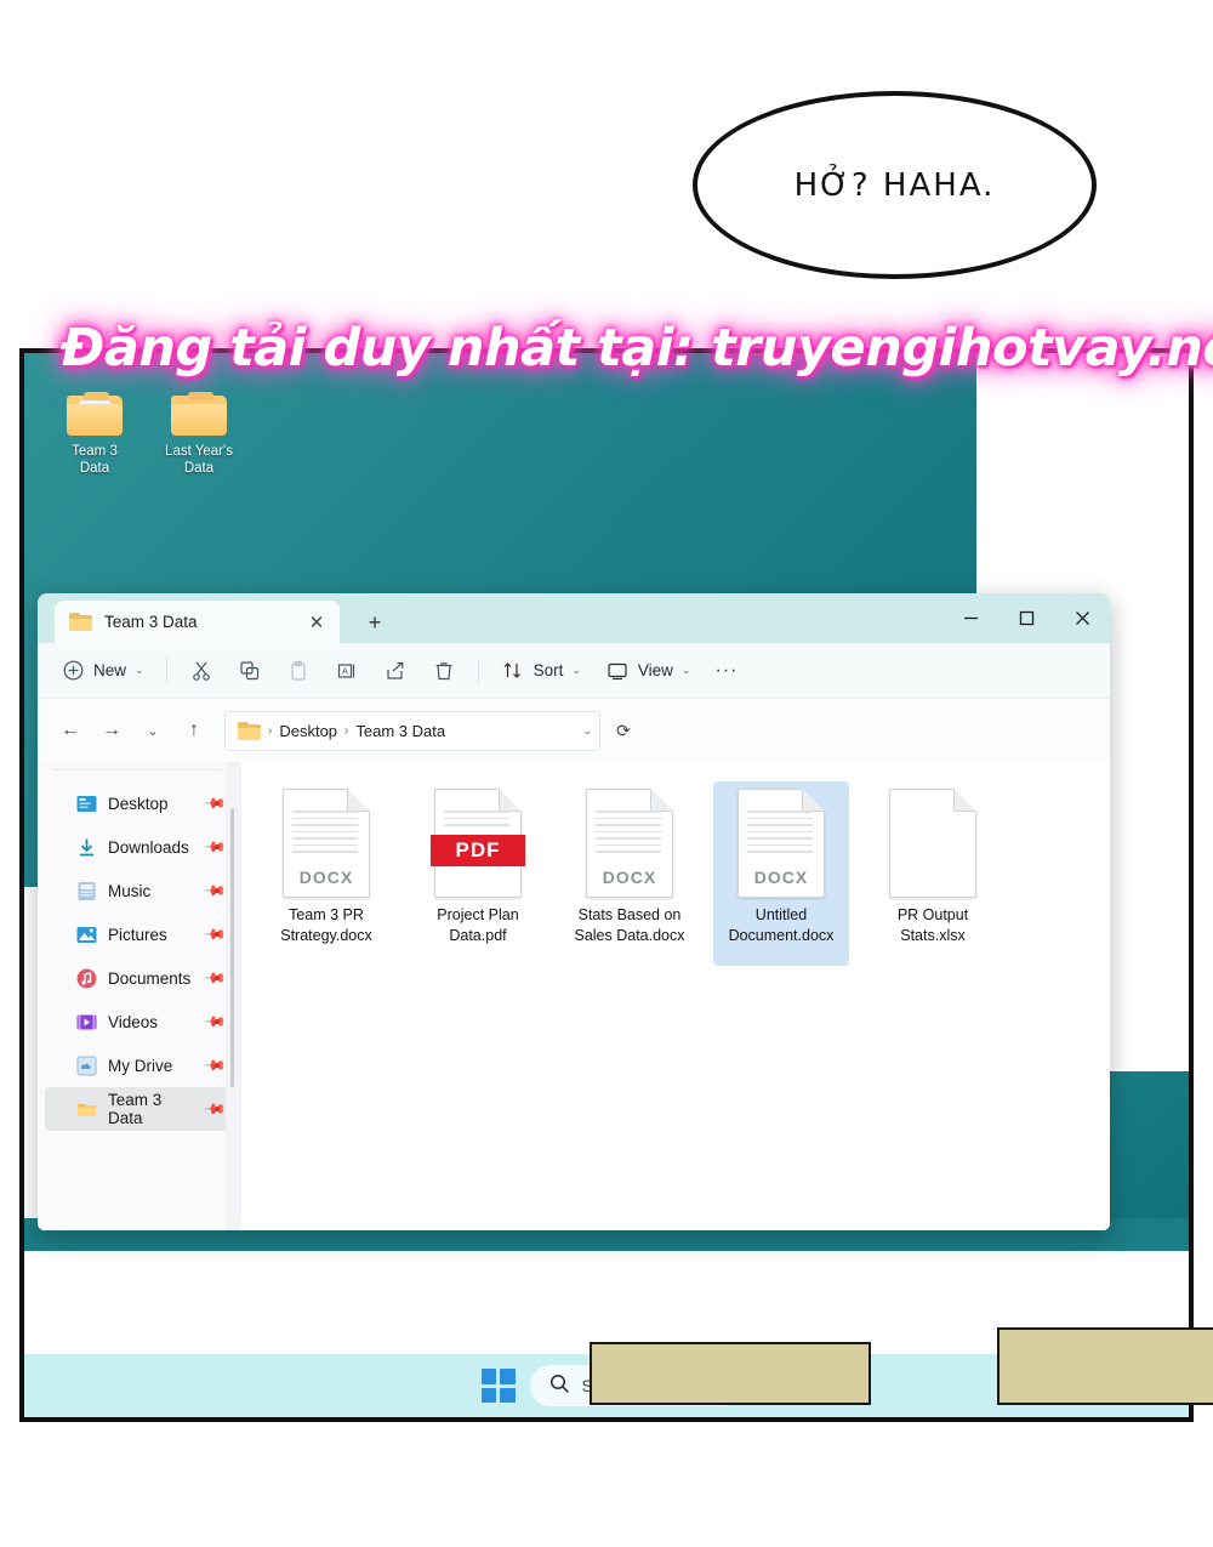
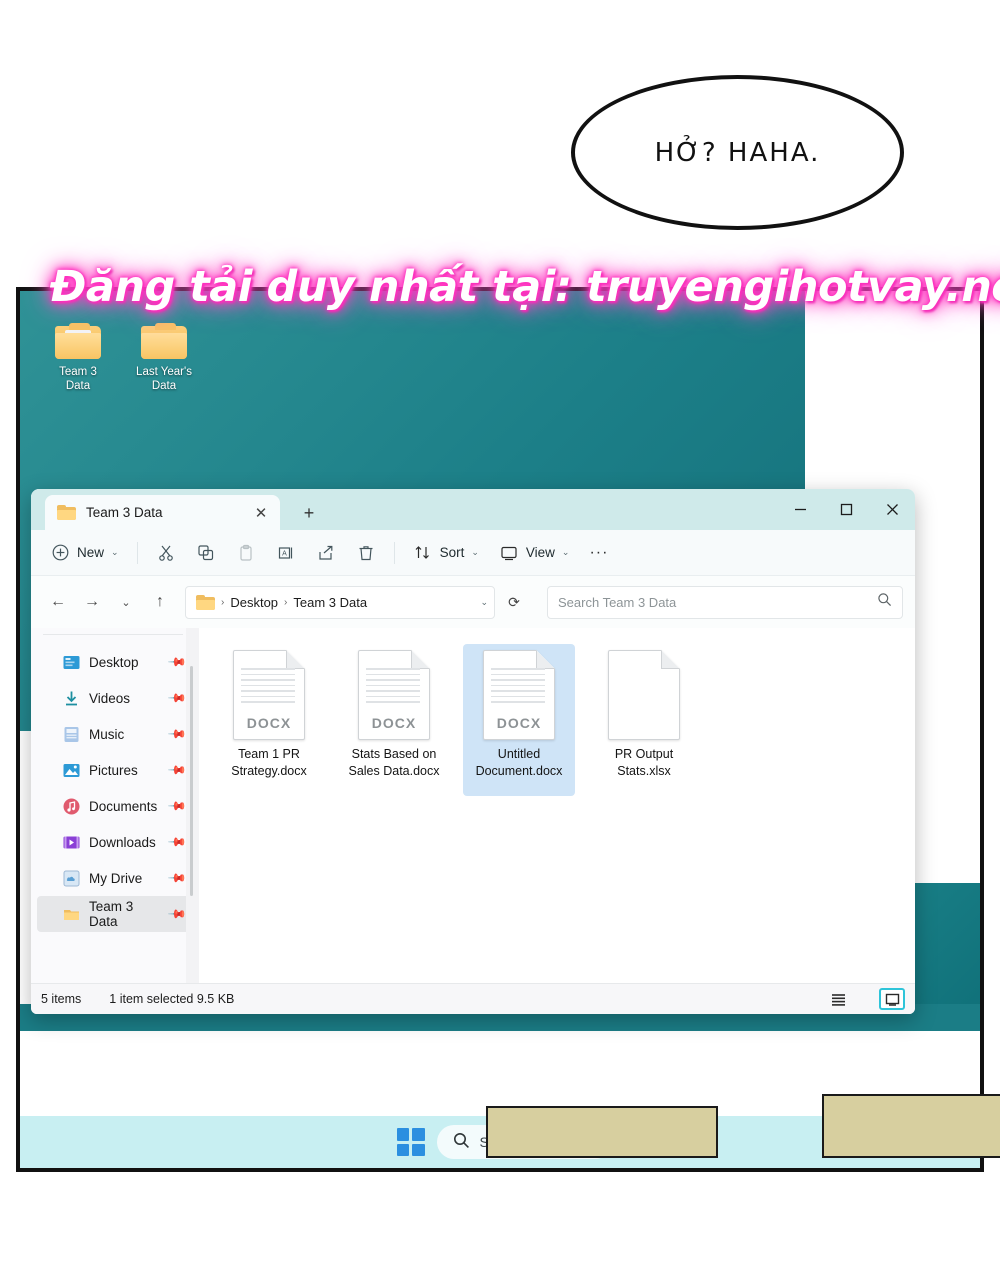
  HỞ? HAHA.
  Team 3
  Data
  Last Year's
  Data
  Team 3 Data
  ✕
  +
  New
  ⌄
  Sort
  ⌄
  View
  ⌄
  ···
  ←
  →
  ⌄
  ↑
  ›
  Desktop
  ›
  Team 3 Data
  ⌄
  ⟳
+ Search Team 3 Data
  Desktop
- Downloads
+ Videos
  Music
  Pictures
  Documents
- Videos
+ Downloads
  My Drive
  Team 3 Data
  DOCX
- Team 3 PR
+ Team 1 PR
  Strategy.docx
- PDF
- Project Plan
- Data.pdf
  DOCX
  Stats Based on
  Sales Data.docx
  DOCX
  Untitled
  Document.docx
  PR Output
  Stats.xlsx
+ 5 items
+ 1 item selected 9.5 KB
  Đăng tải duy nhất tại: truyengihotvay.n
